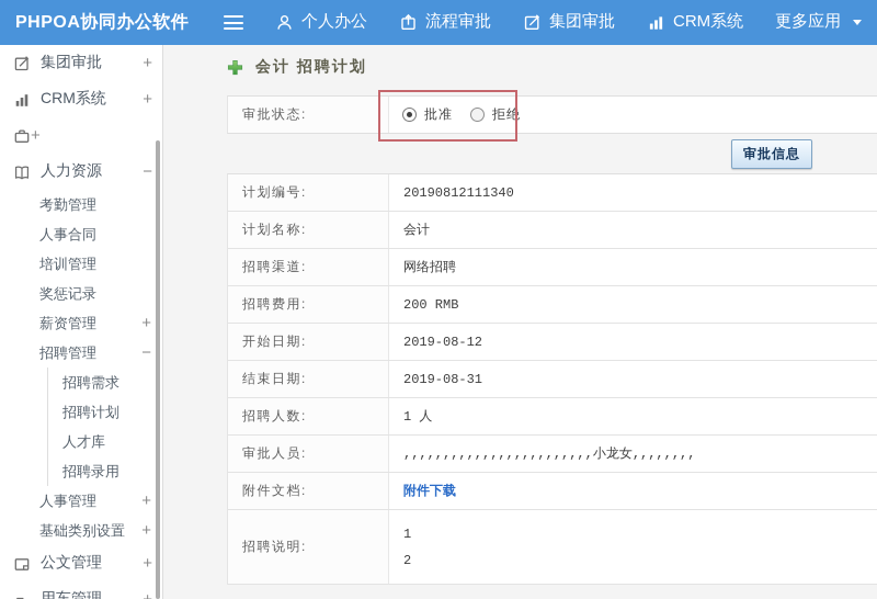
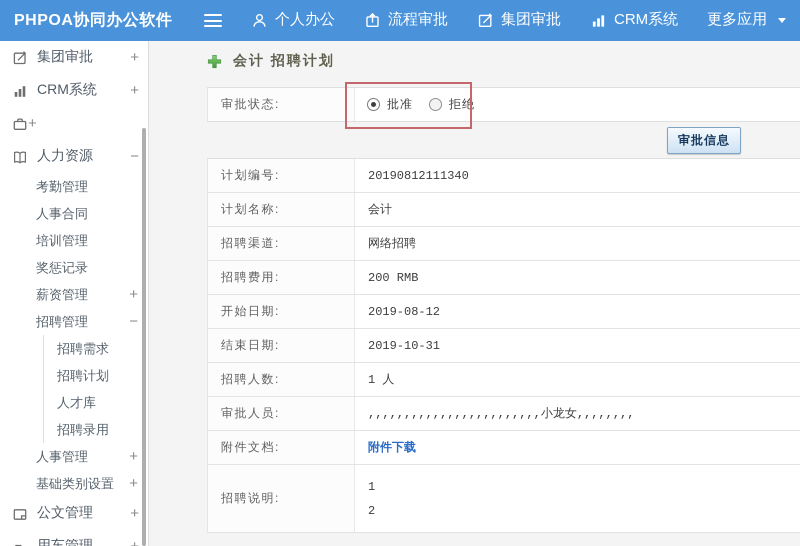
  PHPOA协同办公软件
  个人办公
  流程审批
  集团审批
  CRM系统
  更多应用
  集团审批
  +
  CRM系统
  +
  +
  人力资源
  −
  考勤管理
  人事合同
  培训管理
  奖惩记录
  薪资管理
  +
  招聘管理
  −
  招聘需求
  招聘计划
  人才库
  招聘录用
  人事管理
  +
  基础类别设置
  +
  公文管理
  +
  用车管理
  会计 招聘计划
  审批状态:
  批准
  拒绝
  审批信息
  计划编号:
  20190812111340
  计划名称:
  会计
  招聘渠道:
  网络招聘
  招聘费用:
  200 RMB
  开始日期:
  2019-08-12
  结束日期:
- 2019-08-31
+ 2019-10-31
  招聘人数:
  1 人
  审批人员:
  ,,,,,,,,,,,,,,,,,,,,,,,,小龙女,,,,,,,,
  附件文档:
  附件下载
  招聘说明:
  1
  2
